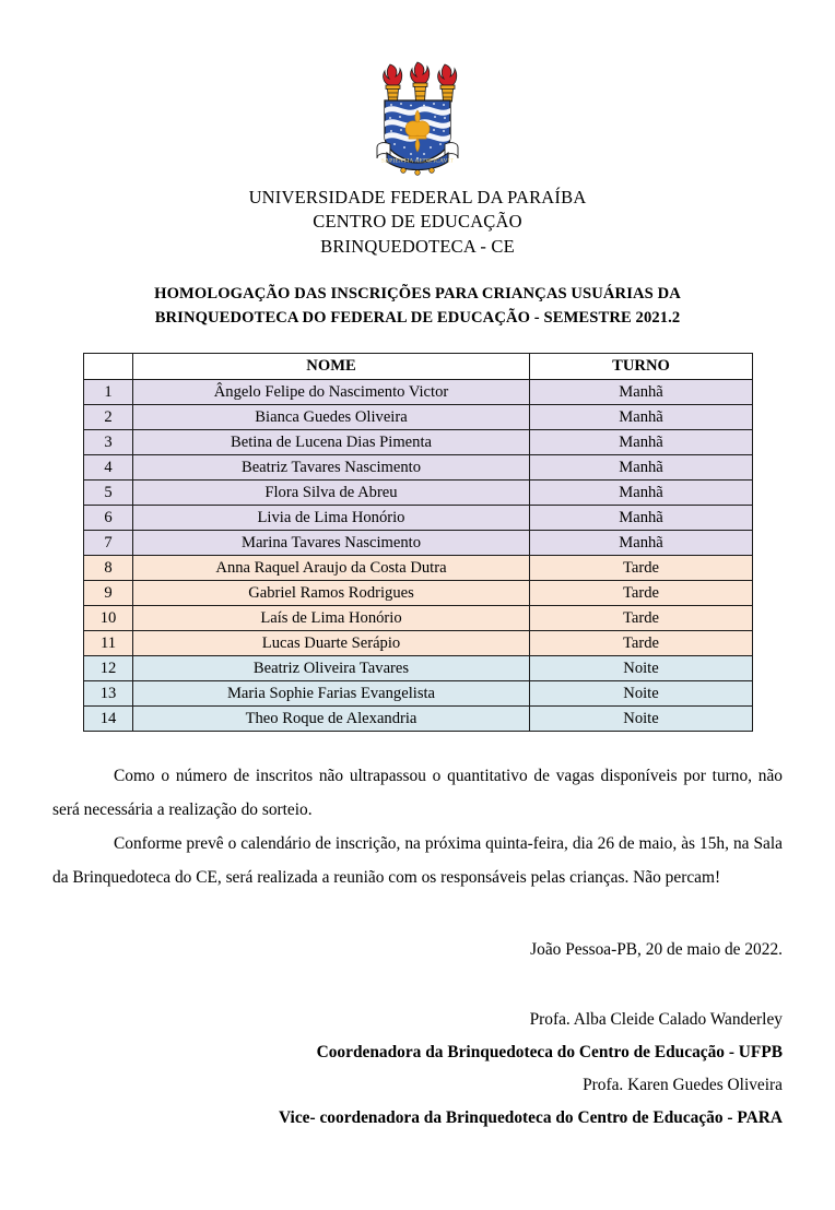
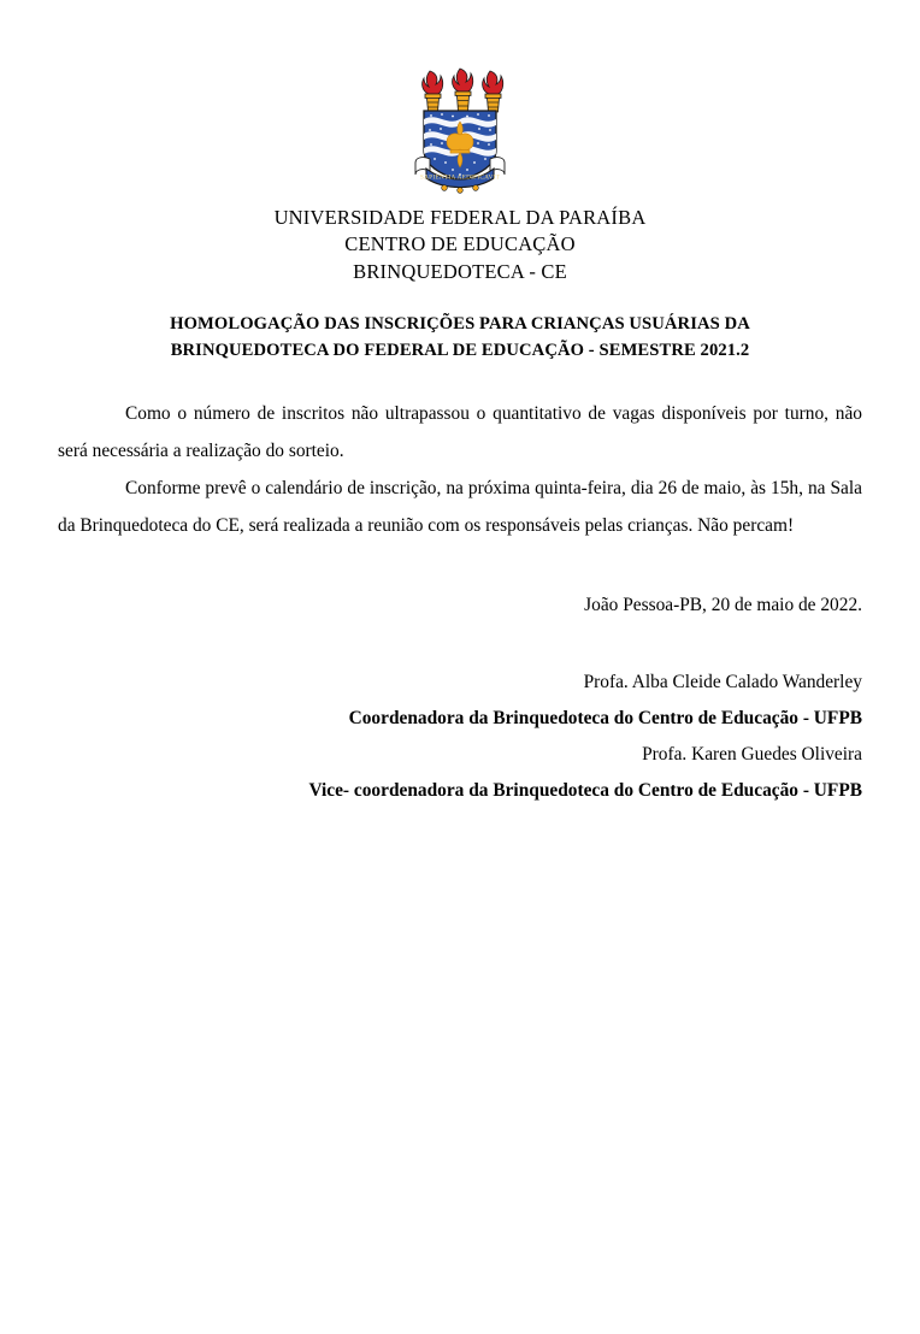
  UNIVERSIDADE FEDERAL DA PARAÍBA
  CENTRO DE EDUCAÇÃO
  BRINQUEDOTECA - CE
  HOMOLOGAÇÃO DAS INSCRIÇÕES PARA CRIANÇAS USUÁRIAS DA
  BRINQUEDOTECA DO FEDERAL DE EDUCAÇÃO - SEMESTRE 2021.2
- 	NOME	TURNO
- 1	Ângelo Felipe do Nascimento Victor	Manhã
- 2	Bianca Guedes Oliveira	Manhã
- 3	Betina de Lucena Dias Pimenta	Manhã
- 4	Beatriz Tavares Nascimento	Manhã
- 5	Flora Silva de Abreu	Manhã
- 6	Livia de Lima Honório	Manhã
- 7	Marina Tavares Nascimento	Manhã
- 8	Anna Raquel Araujo da Costa Dutra	Tarde
- 9	Gabriel Ramos Rodrigues	Tarde
- 10	Laís de Lima Honório	Tarde
- 11	Lucas Duarte Serápio	Tarde
- 12	Beatriz Oliveira Tavares	Noite
- 13	Maria Sophie Farias Evangelista	Noite
- 14	Theo Roque de Alexandria	Noite
  Como o número de inscritos não ultrapassou o quantitativo de vagas disponíveis por turno, não será necessária a realização do sorteio.
  Conforme prevê o calendário de inscrição, na próxima quinta-feira, dia 26 de maio, às 15h, na Sala da Brinquedoteca do CE, será realizada a reunião com os responsáveis pelas crianças. Não percam!
  João Pessoa-PB, 20 de maio de 2022.
  Profa. Alba Cleide Calado Wanderley
  Coordenadora da Brinquedoteca do Centro de Educação - UFPB
  Profa. Karen Guedes Oliveira
- Vice- coordenadora da Brinquedoteca do Centro de Educação - PARA
+ Vice- coordenadora da Brinquedoteca do Centro de Educação - UFPB
